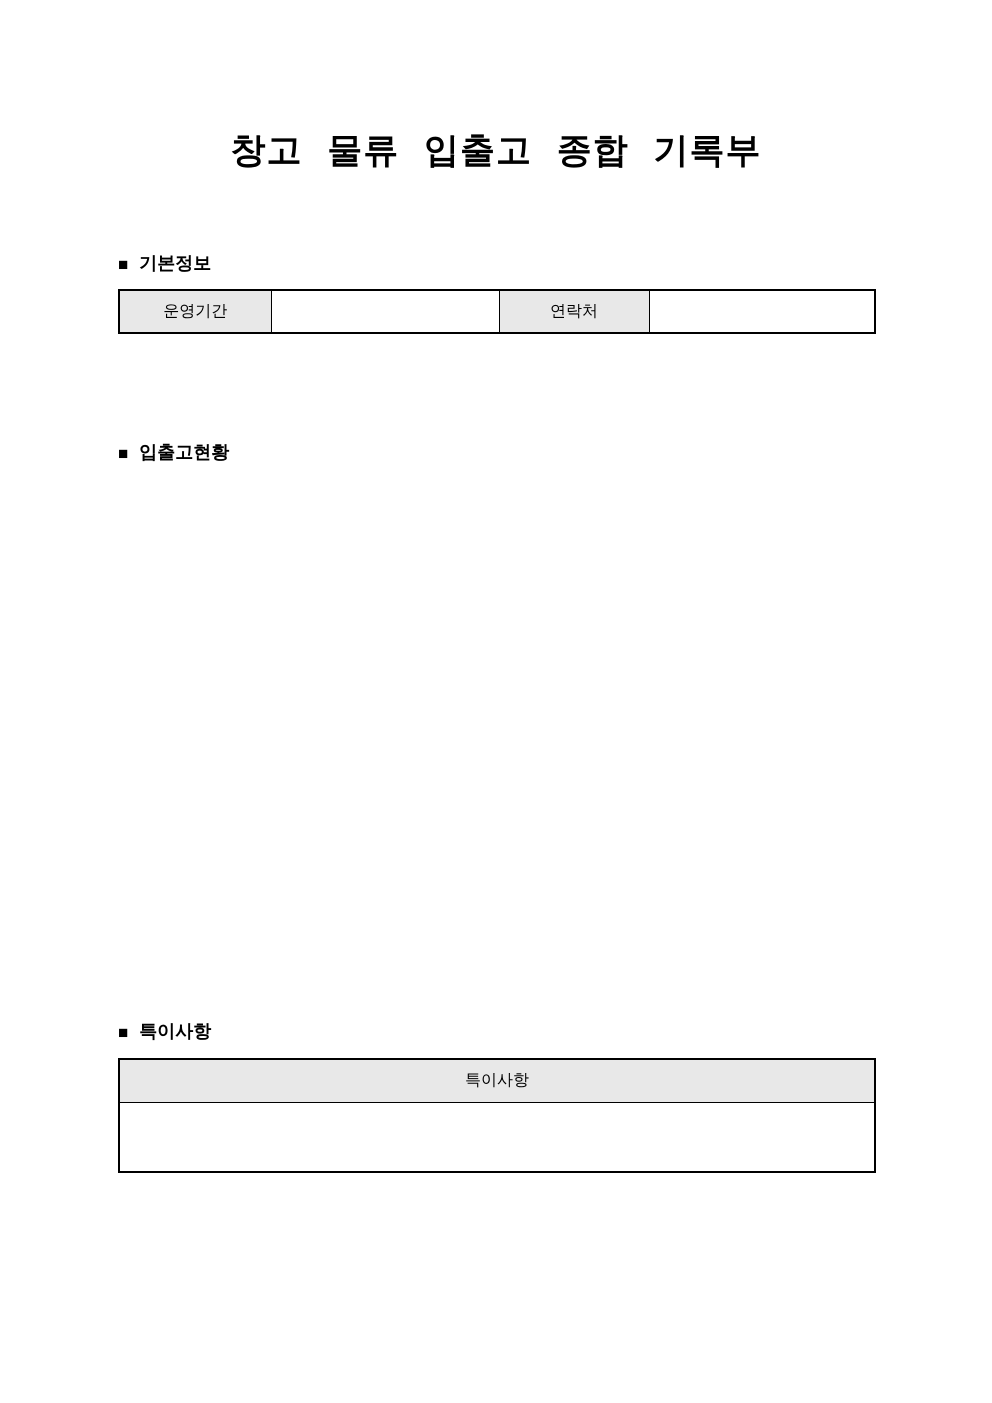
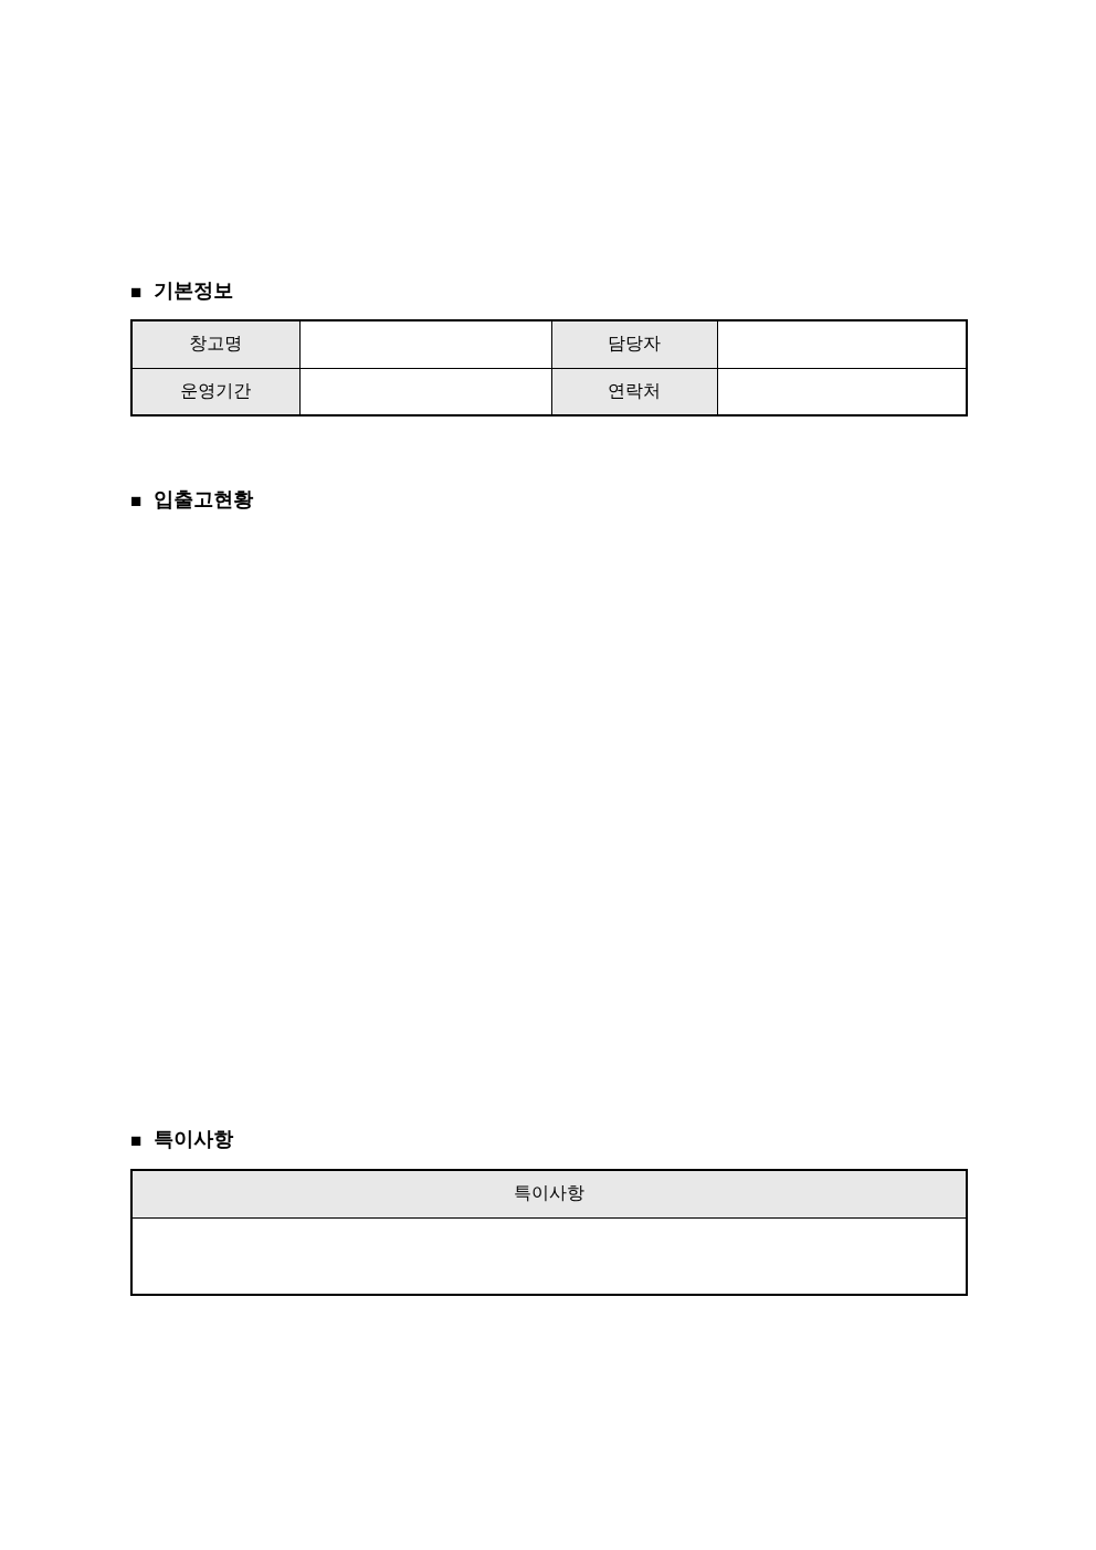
- 창고 물류 입출고 종합 기록부
  ■
  기본정보
+ 창고명		담당자
  운영기간		연락처
  ■
  입출고현황
  ■
  특이사항
  특이사항
